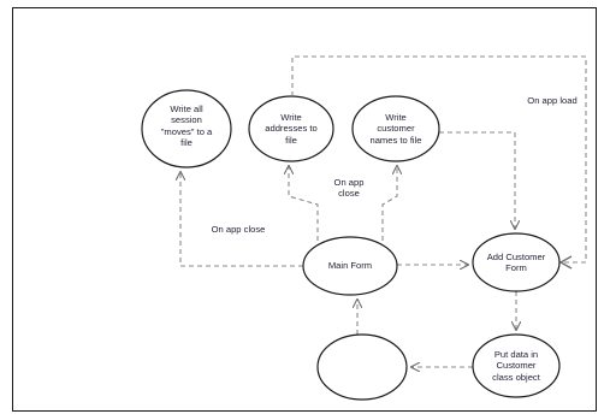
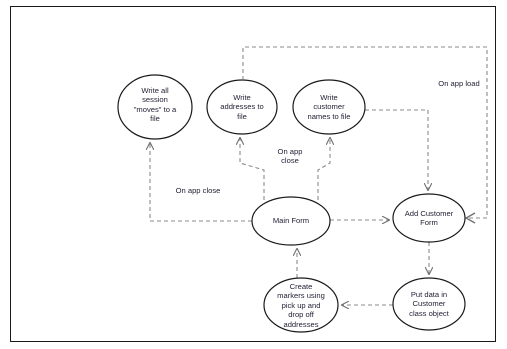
  Write all
  session
  "moves" to a
  file
  Write
  addresses to
  file
  Write
  customer
  names to file
  Main Form
  Add Customer
  Form
+ Create
+ markers using
+ pick up and
+ drop off
+ addresses
  Put data in
  Customer
  class object
  On app close
  On app
  close
  On app load
